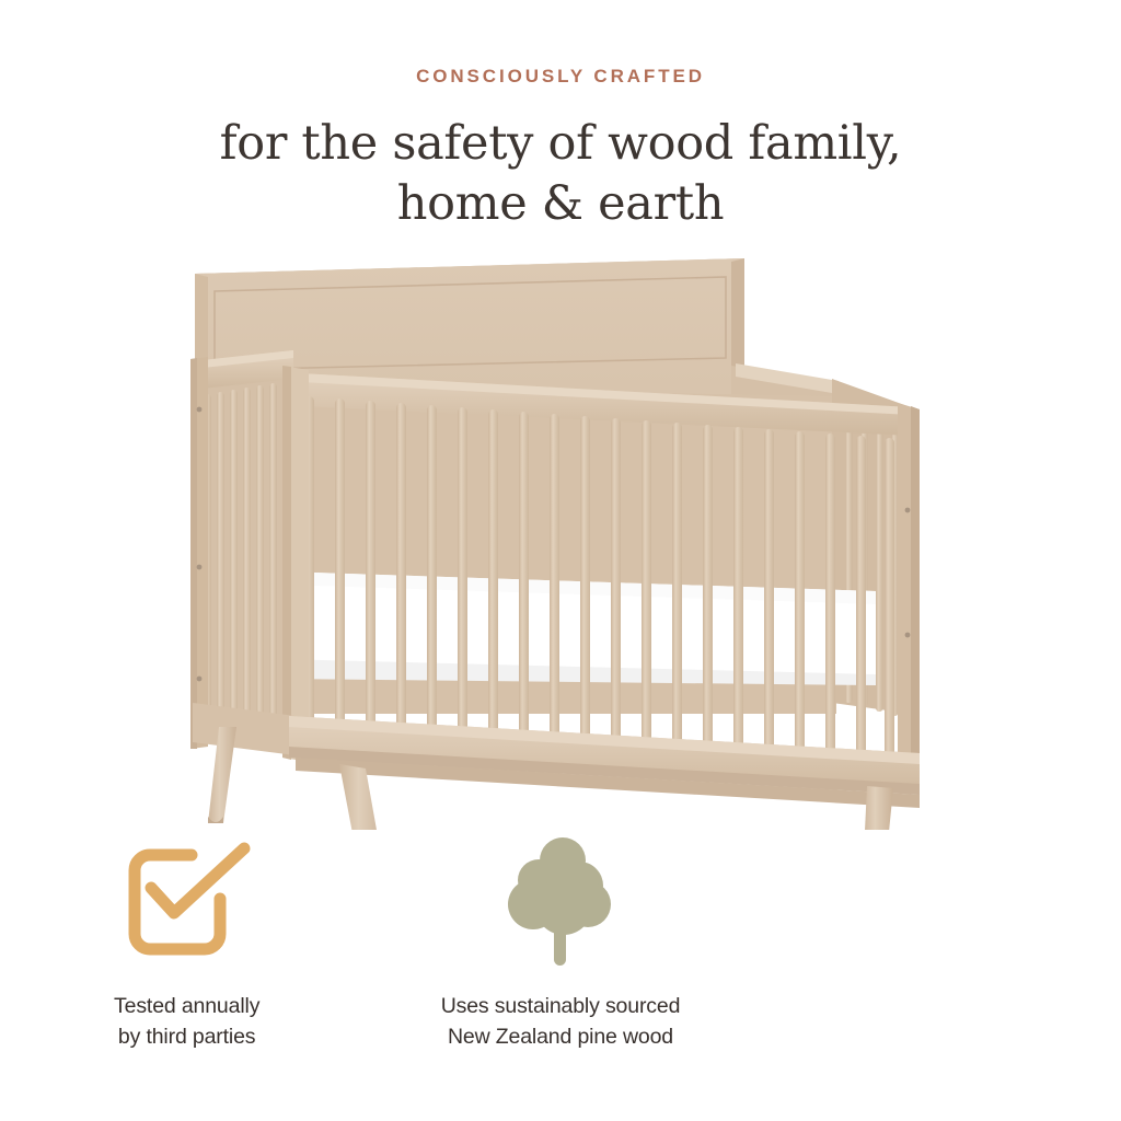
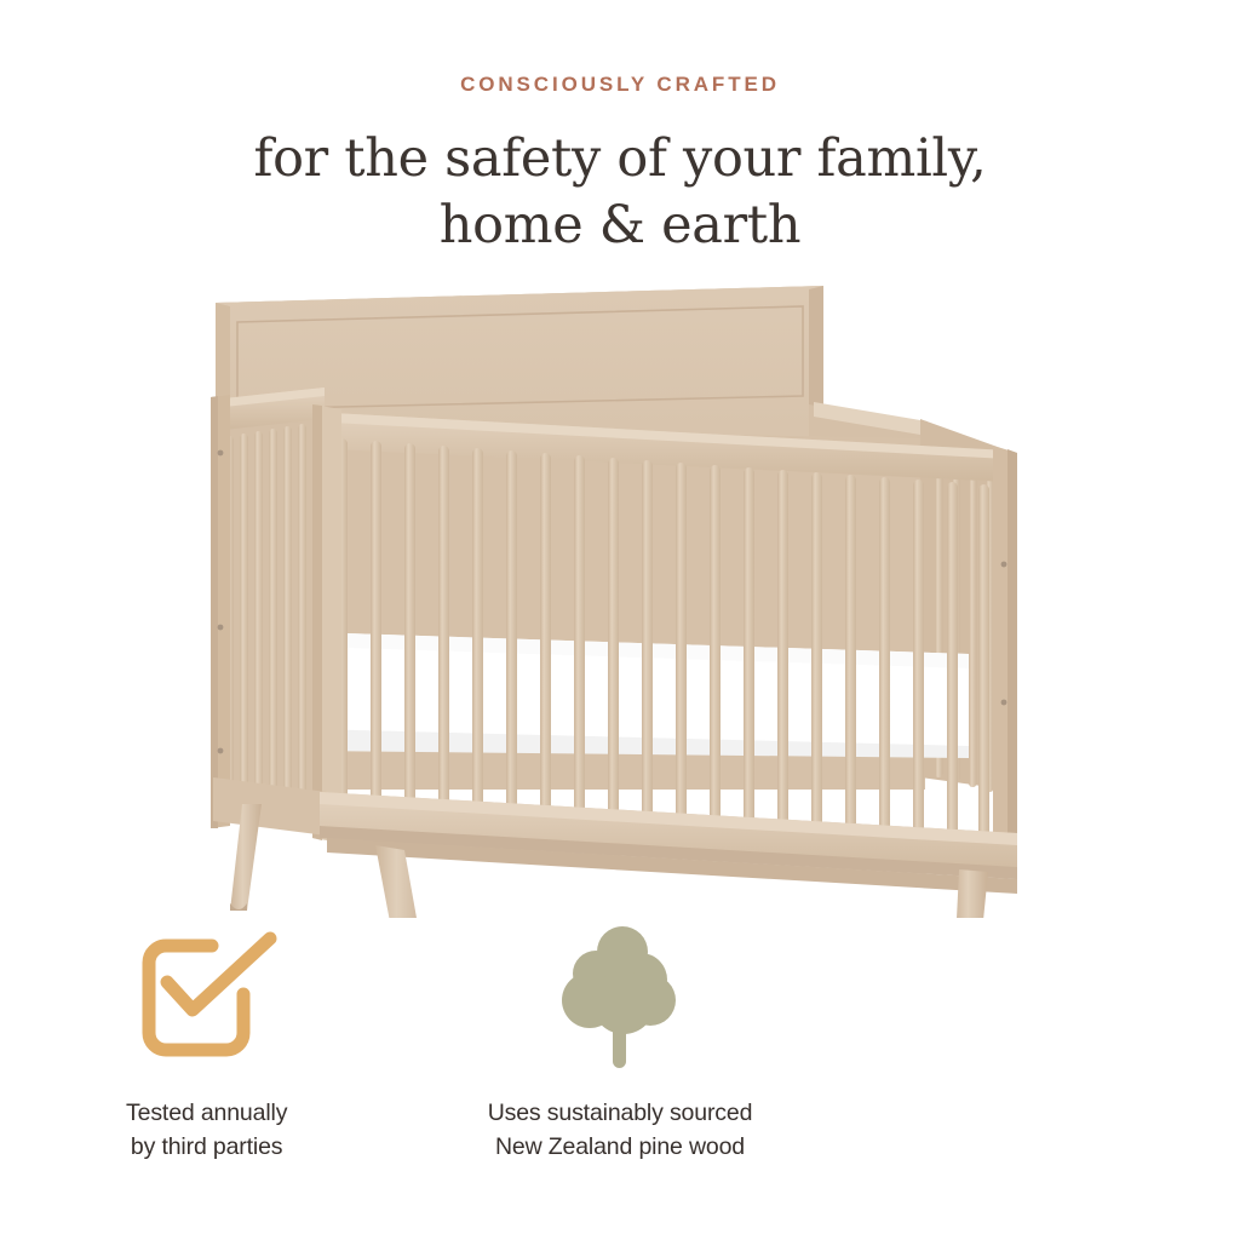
  CONSCIOUSLY CRAFTED
- for the safety of wood family,
+ for the safety of your family,
  home & earth
  Tested annually
  by third parties
  Uses sustainably sourced
  New Zealand pine wood
